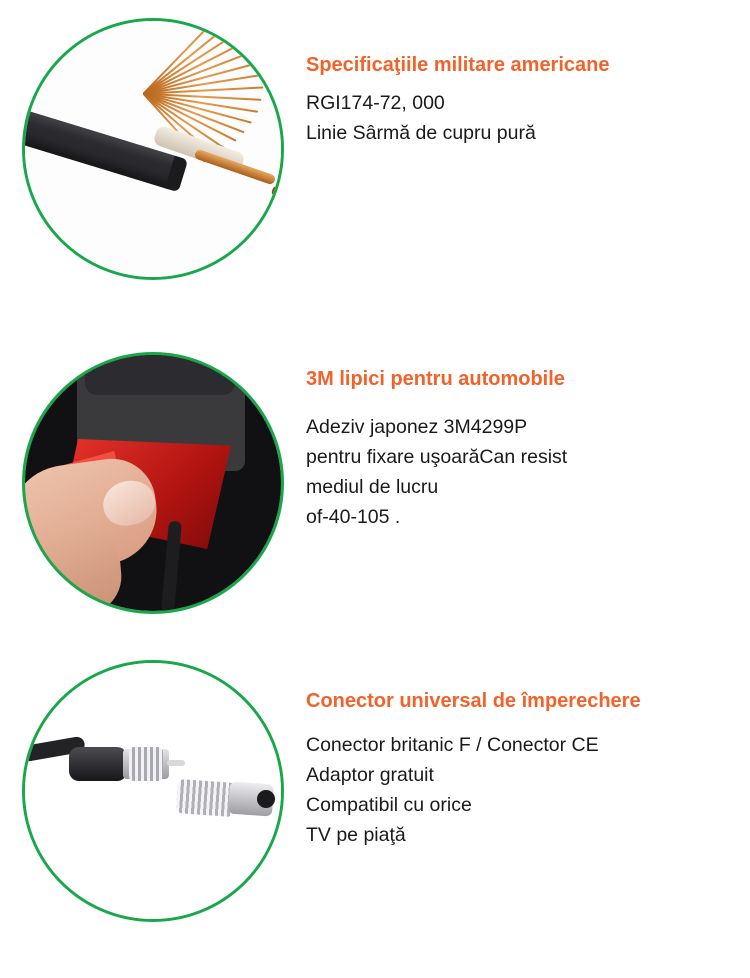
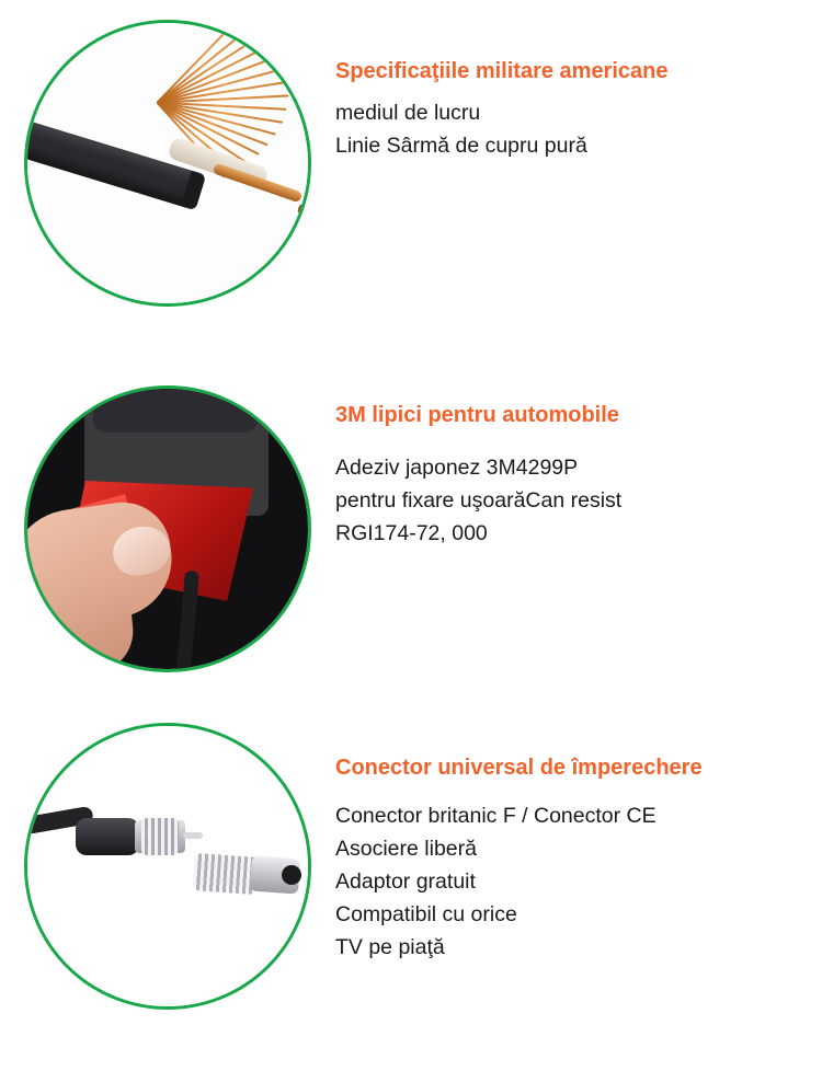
  Specificaţiile militare americane
- RGI174-72, 000
+ mediul de lucru
  Linie Sârmă de cupru pură
  3M lipici pentru automobile
  Adeziv japonez 3M4299P
  pentru fixare uşoarăCan resist
- mediul de lucru
+ RGI174-72, 000
- of-40-105 .
  Conector universal de împerechere
  Conector britanic F / Conector CE
+ Asociere liberă
  Adaptor gratuit
  Compatibil cu orice
  TV pe piaţă
